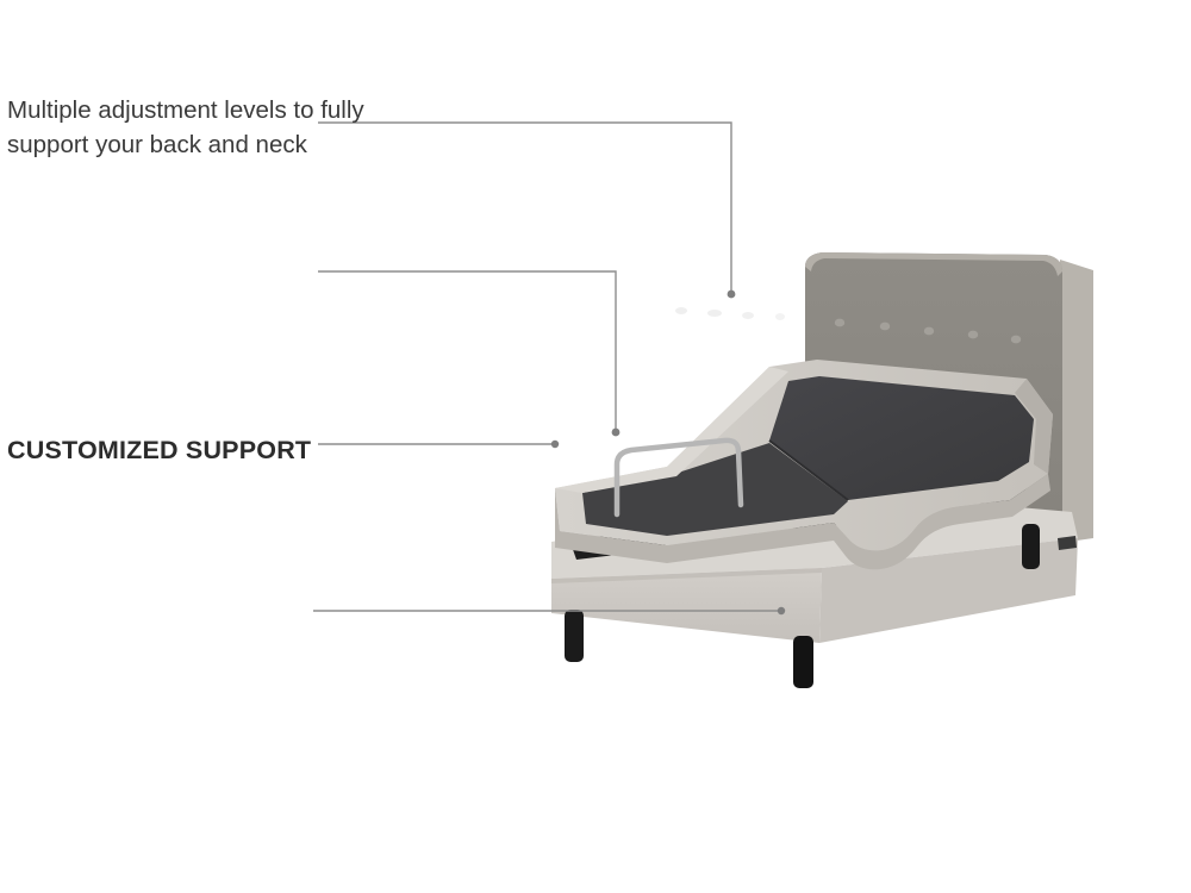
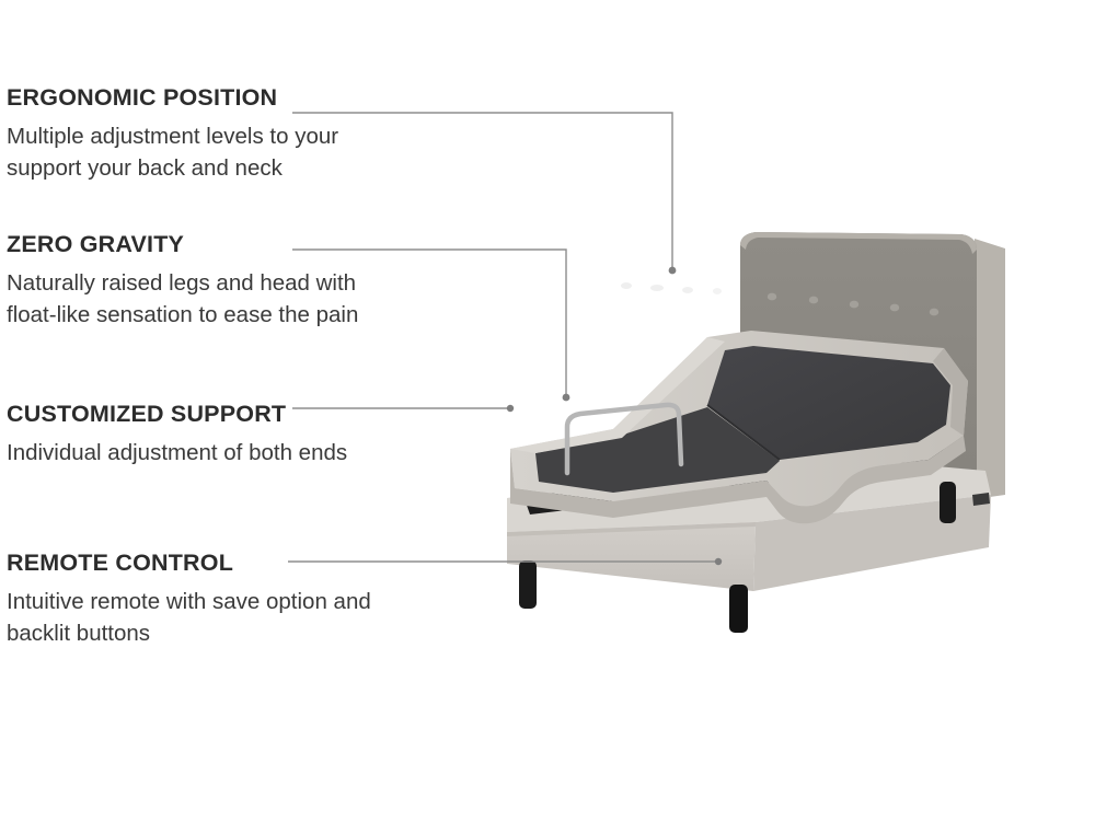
+ ERGONOMIC POSITION
- Multiple adjustment levels to fully support your back and neck
+ Multiple adjustment levels to your support your back and neck
+ ZERO GRAVITY
+ Naturally raised legs and head with float-like sensation to ease the pain
  CUSTOMIZED SUPPORT
+ Individual adjustment of both ends
+ REMOTE CONTROL
+ Intuitive remote with save option and backlit buttons
